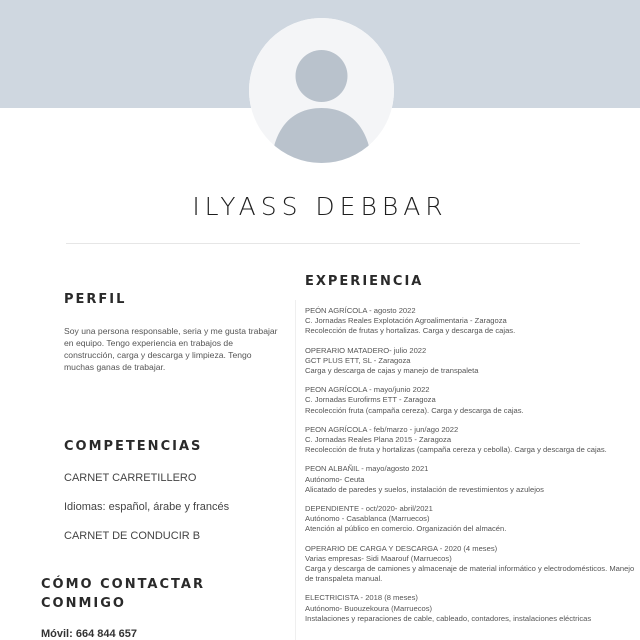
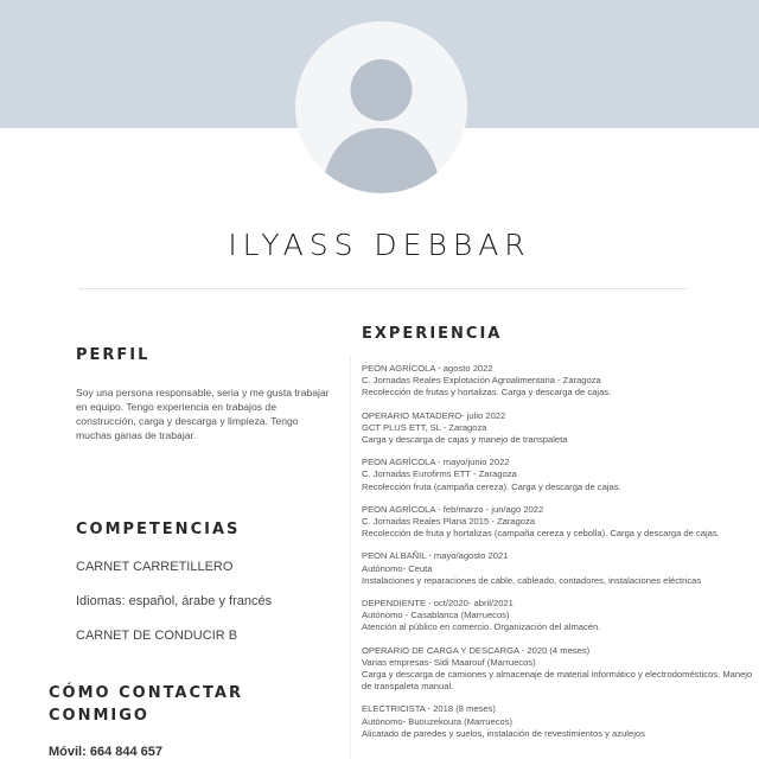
  ILYASS DEBBAR
  PERFIL
  Soy una persona responsable, seria y me gusta trabajar en equipo. Tengo experiencia en trabajos de construcción, carga y descarga y limpieza. Tengo muchas ganas de trabajar.
  COMPETENCIAS
  CARNET CARRETILLERO
  Idiomas: español, árabe y francés
  CARNET DE CONDUCIR B
  CÓMO CONTACTAR CONMIGO
  Móvil: 664 844 657
  EXPERIENCIA
  PEÓN AGRÍCOLA - agosto 2022
  C. Jornadas Reales Explotación Agroalimentaria - Zaragoza
  Recolección de frutas y hortalizas. Carga y descarga de cajas.
  OPERARIO MATADERO- julio 2022
  GCT PLUS ETT, SL - Zaragoza
  Carga y descarga de cajas y manejo de transpaleta
  PEON AGRÍCOLA - mayo/junio 2022
  C. Jornadas Eurofirms ETT - Zaragoza
  Recolección fruta (campaña cereza). Carga y descarga de cajas.
  PEON AGRÍCOLA - feb/marzo - jun/ago 2022
  C. Jornadas Reales Plana 2015 - Zaragoza
  Recolección de fruta y hortalizas (campaña cereza y cebolla). Carga y descarga de cajas.
  PEON ALBAÑIL - mayo/agosto 2021
  Autónomo- Ceuta
- Alicatado de paredes y suelos, instalación de revestimientos y azulejos
+ Instalaciones y reparaciones de cable, cableado, contadores, instalaciones eléctricas
  DEPENDIENTE - oct/2020- abril/2021
  Autónomo - Casablanca (Marruecos)
  Atención al público en comercio. Organización del almacén.
  OPERARIO DE CARGA Y DESCARGA - 2020 (4 meses)
  Varias empresas- Sidi Maarouf (Marruecos)
  Carga y descarga de camiones y almacenaje de material informático y electrodomésticos. Manejo de transpaleta manual.
  ELECTRICISTA - 2018 (8 meses)
  Autónomo- Buouzekoura (Marruecos)
- Instalaciones y reparaciones de cable, cableado, contadores, instalaciones eléctricas
+ Alicatado de paredes y suelos, instalación de revestimientos y azulejos
